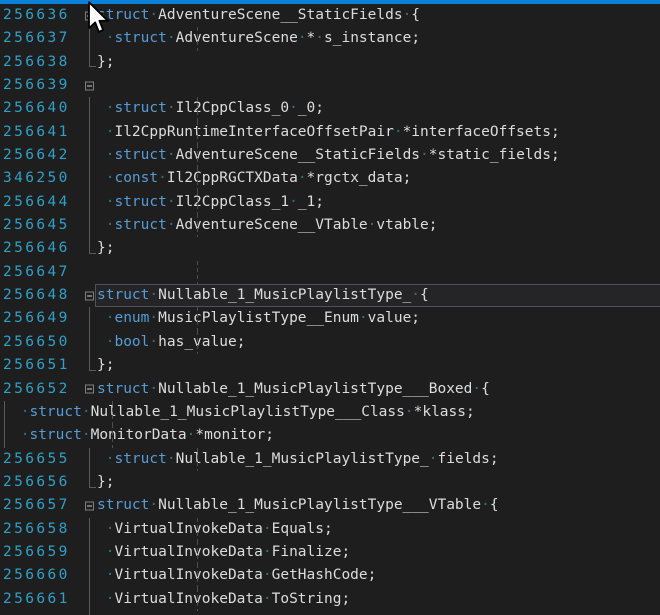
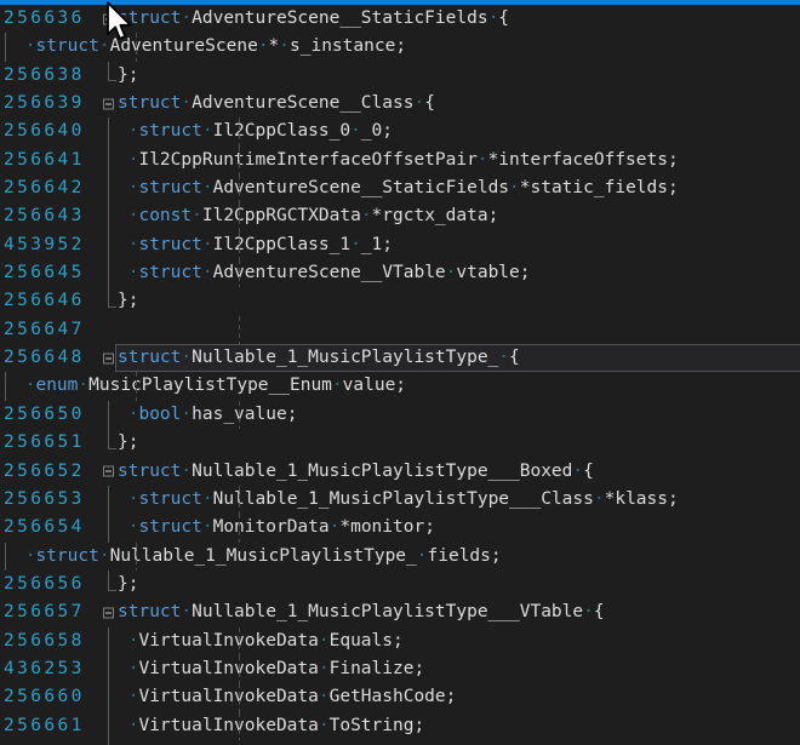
  256636
  truct·AdventureScene__StaticFields·{
- 256637
  ·struct·AdentureScene·*·s_instance;
  256638
  };
  256639
+ struct·AdventureScene__Class·{
  256640
  ·struct·IlCppClass_0·_0;
  256641
  ·Il2CppRunimeInterfaceOffsetPair·*interfaceOffsets;
  256642
  ·struct·AdentureScene__StaticFields·*static_fields;
- 346250
+ 256643
  ·const·Il2ppRGCTXData·*rgctx_data;
- 256644
+ 453952
  ·struct·IlCppClass_1·_1;
  256645
  ·struct·AdentureScene__VTable·vtable;
  256646
  };
  256647
  256648
  struct·Nullable_1_MusicPlaylistType_·{
- 256649
  ·enum·MusiPlaylistType__Enum·value;
  256650
  ·bool·has_alue;
  256651
  };
  256652
  struct·Nullable_1_MusicPlaylistType___Boxed·{
+ 256653
  ·struct·Nulable_1_MusicPlaylistType___Class·*klass;
+ 256654
  ·struct·MoitorData·*monitor;
- 256655
  ·struct·Nulable_1_MusicPlaylistType_·fields;
  256656
  };
  256657
  struct·Nullable_1_MusicPlaylistType___VTable·{
  256658
  ·VirtualInokeData·Equals;
- 256659
+ 436253
  ·VirtualInokeData·Finalize;
  256660
  ·VirtualInokeData·GetHashCode;
  256661
  ·VirtualInokeData·ToString;
